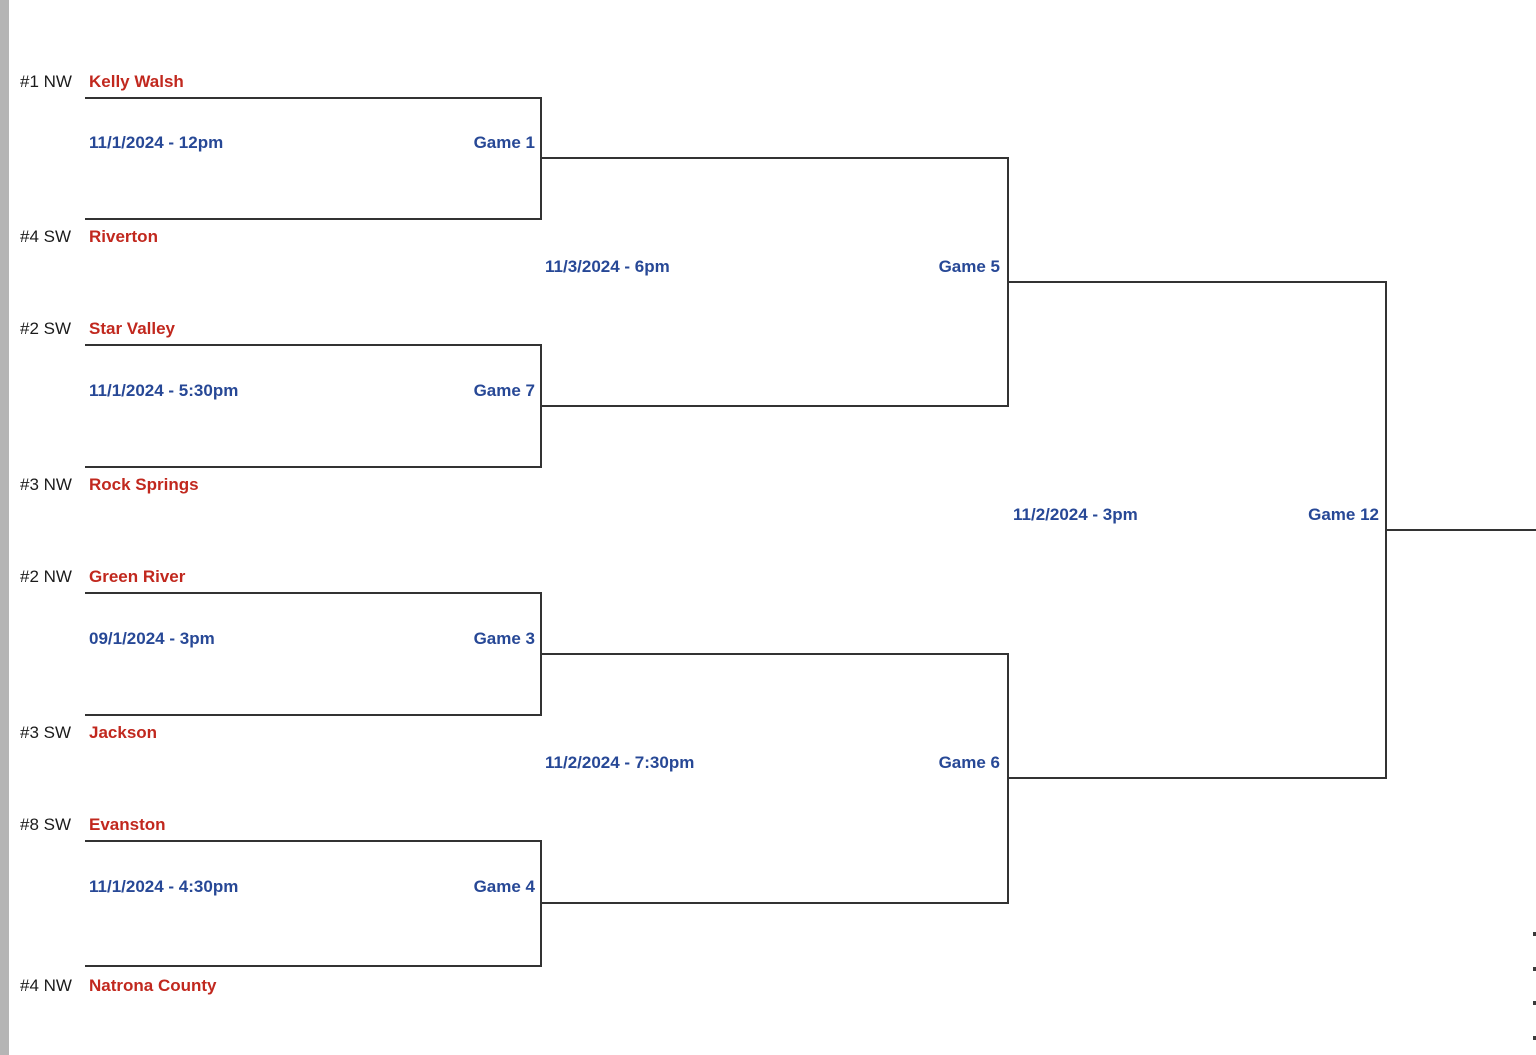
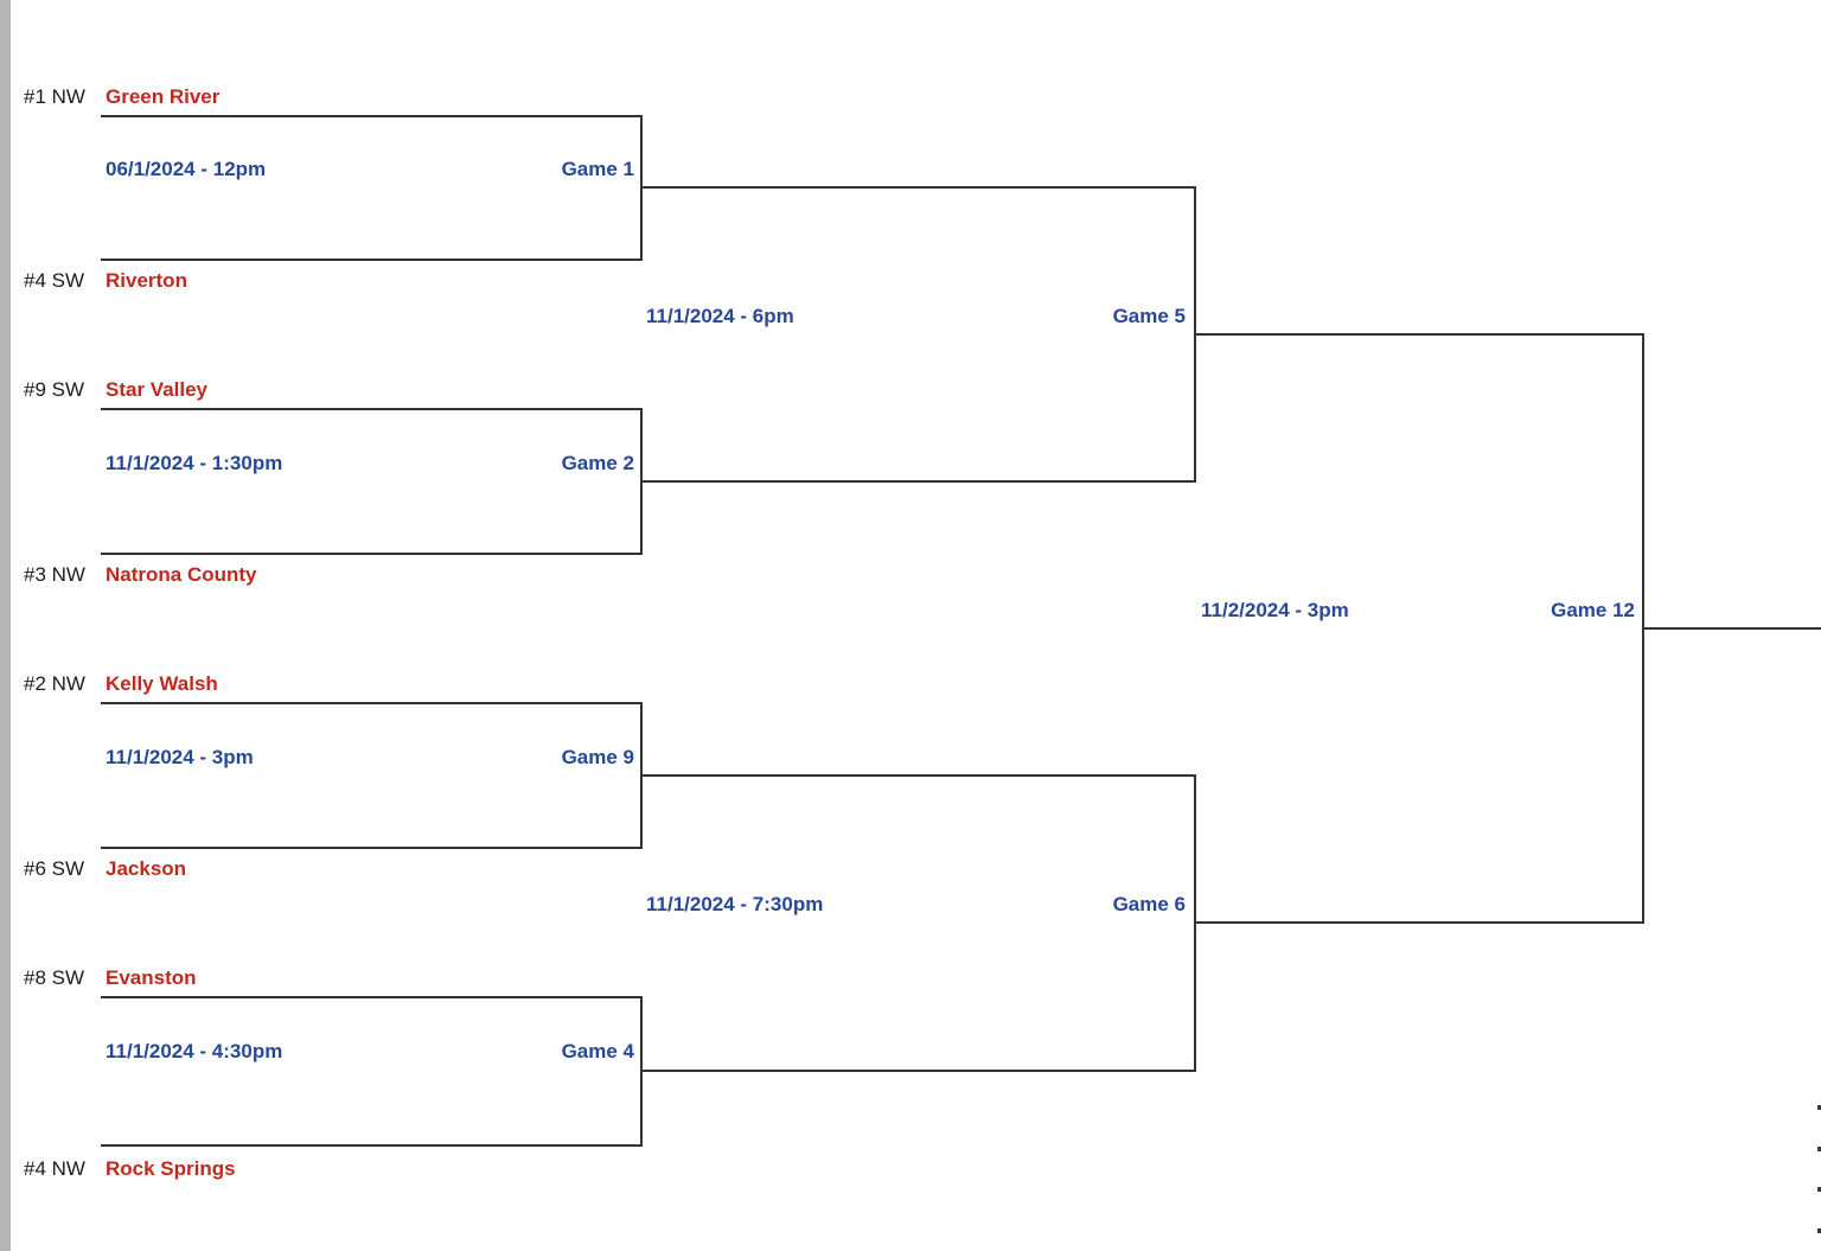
  #1 NW
- Kelly Walsh
+ Green River
- 11/1/2024 - 12pm
+ 06/1/2024 - 12pm
  Game 1
  #4 SW
  Riverton
- #2 SW
+ #9 SW
  Star Valley
- 11/1/2024 - 5:30pm
+ 11/1/2024 - 1:30pm
- Game 7
+ Game 2
  #3 NW
- Rock Springs
+ Natrona County
  #2 NW
- Green River
+ Kelly Walsh
- 09/1/2024 - 3pm
+ 11/1/2024 - 3pm
- Game 3
+ Game 9
- #3 SW
+ #6 SW
  Jackson
  #8 SW
  Evanston
  11/1/2024 - 4:30pm
  Game 4
  #4 NW
- Natrona County
+ Rock Springs
- 11/3/2024 - 6pm
+ 11/1/2024 - 6pm
  Game 5
- 11/2/2024 - 7:30pm
+ 11/1/2024 - 7:30pm
  Game 6
  11/2/2024 - 3pm
  Game 12
